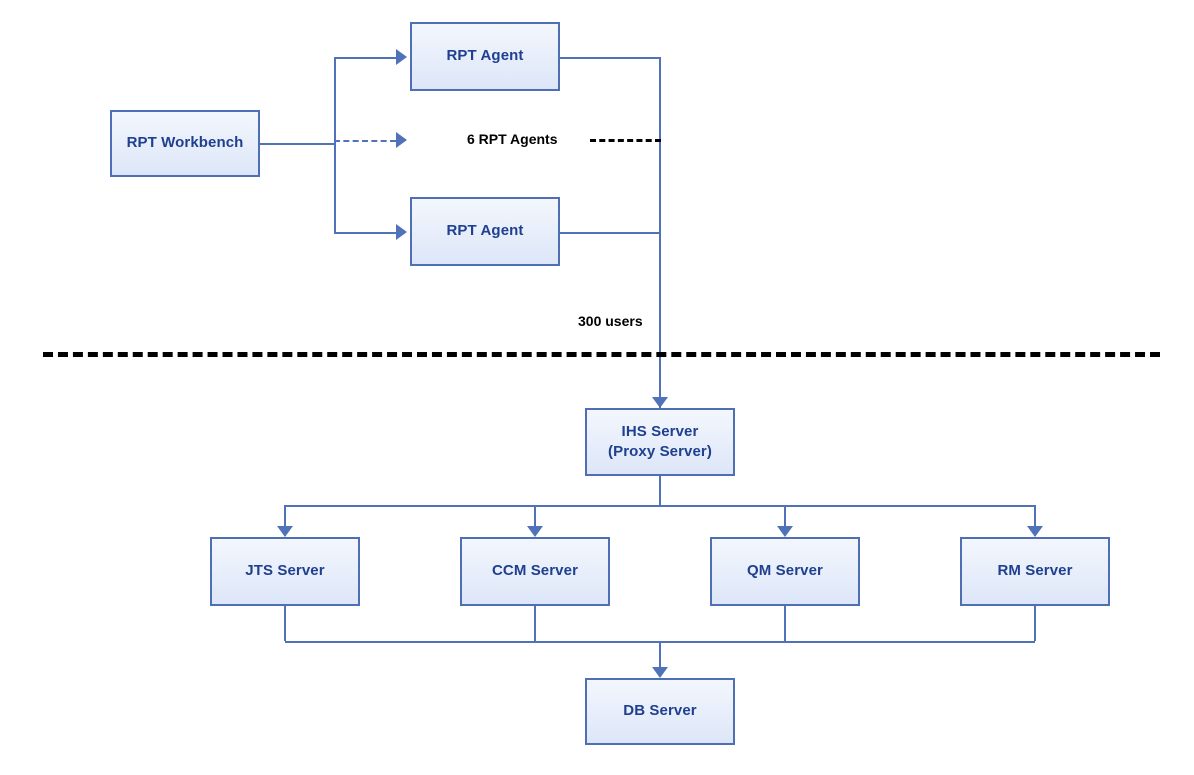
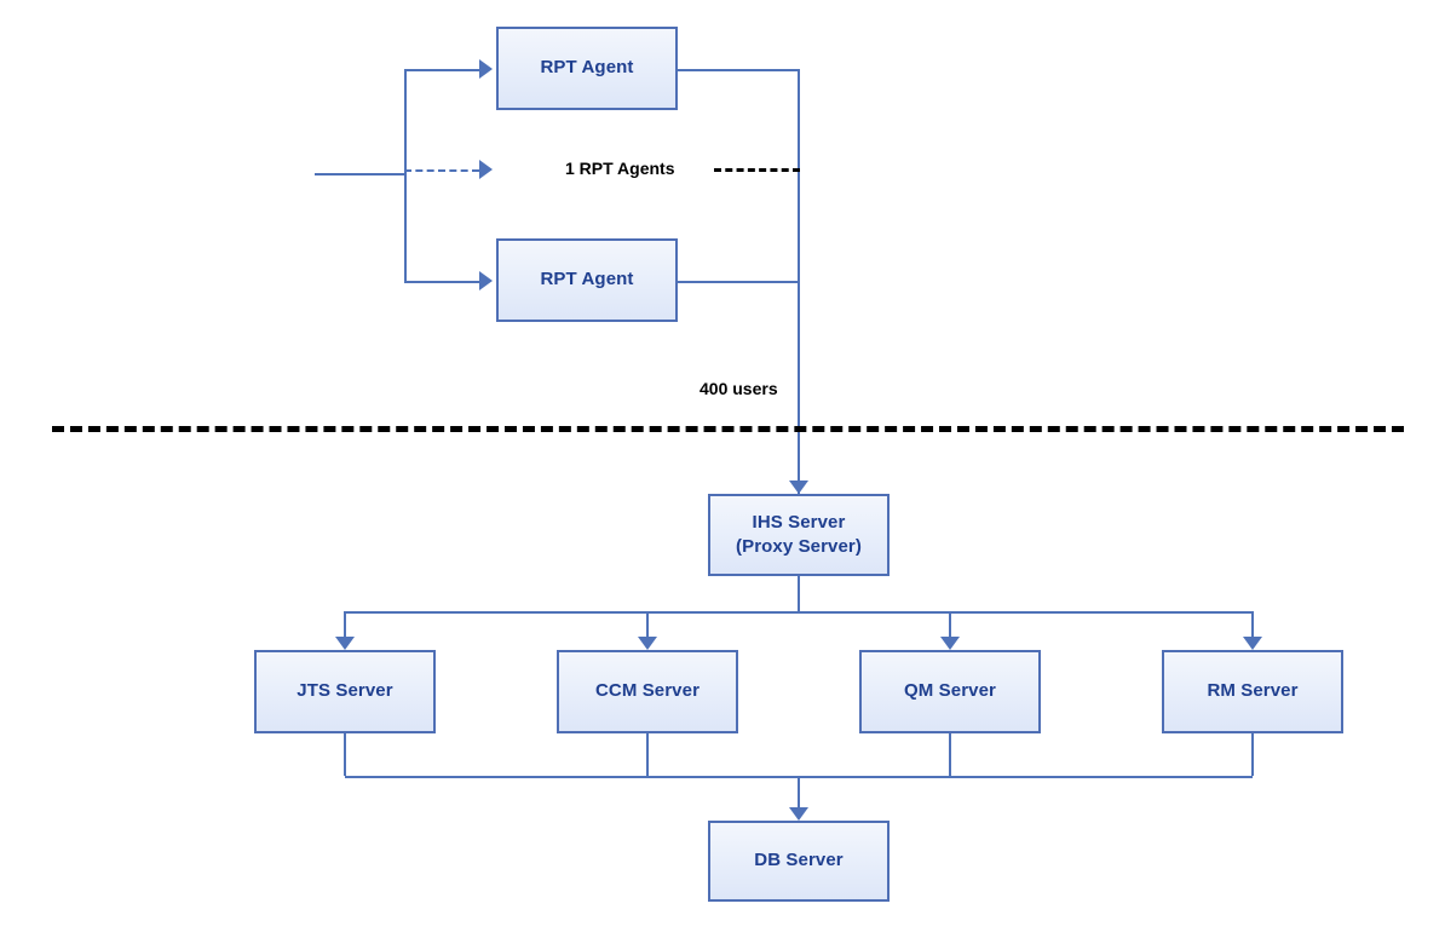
- RPT Workbench
  RPT Agent
  RPT Agent
  IHS Server
  (Proxy Server)
  JTS Server
  CCM Server
  QM Server
  RM Server
  DB Server
- 6 RPT Agents
+ 1 RPT Agents
- 300 users
+ 400 users
